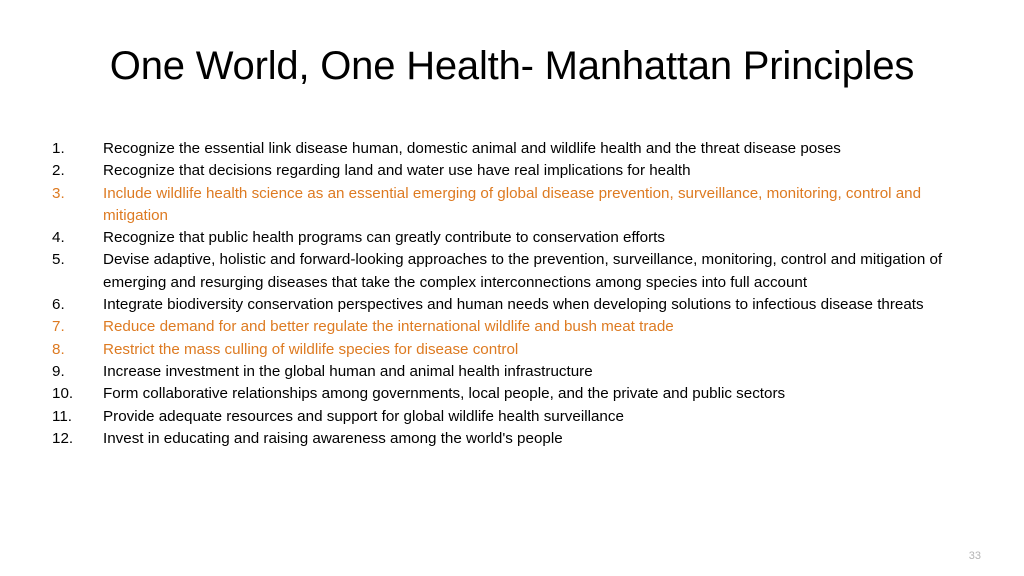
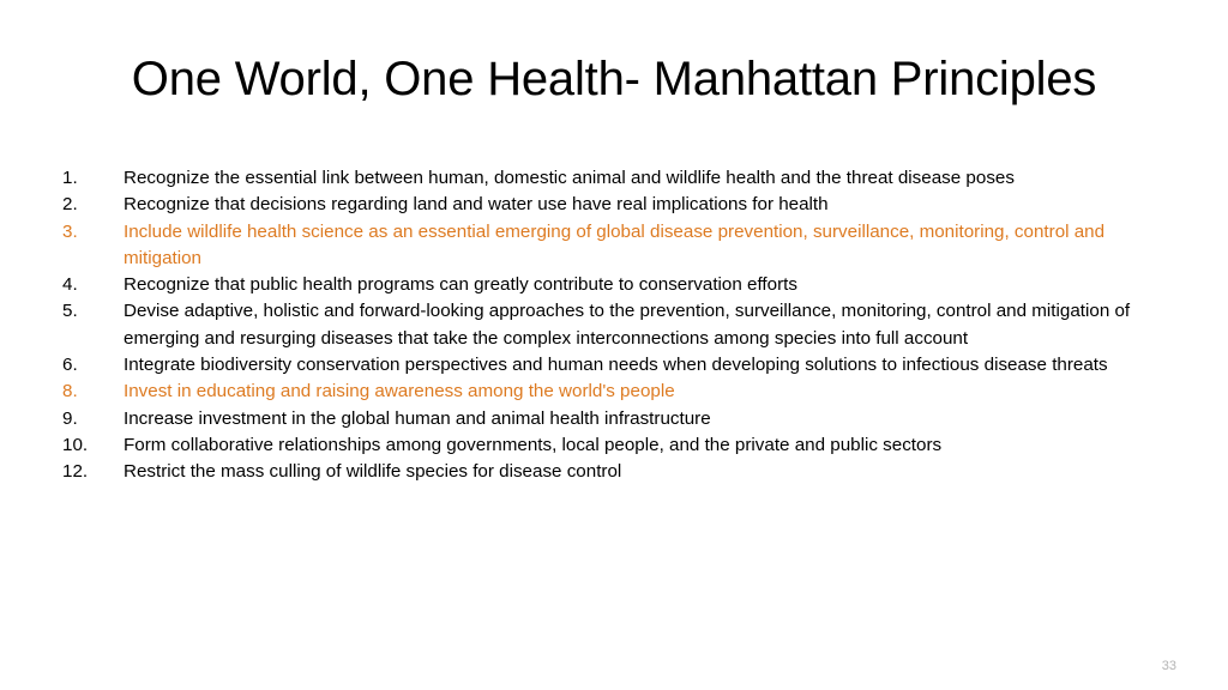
  One World, One Health- Manhattan Principles
  1.
- Recognize the essential link disease human, domestic animal and wildlife health and the threat disease poses
+ Recognize the essential link between human, domestic animal and wildlife health and the threat disease poses
  2.
  Recognize that decisions regarding land and water use have real implications for health
  3.
  Include wildlife health science as an essential emerging of global disease prevention, surveillance, monitoring, control and mitigation
  4.
  Recognize that public health programs can greatly contribute to conservation efforts
  5.
  Devise adaptive, holistic and forward-looking approaches to the prevention, surveillance, monitoring, control and mitigation of emerging and resurging diseases that take the complex interconnections among species into full account
  6.
  Integrate biodiversity conservation perspectives and human needs when developing solutions to infectious disease threats
- 7.
- Reduce demand for and better regulate the international wildlife and bush meat trade
  8.
- Restrict the mass culling of wildlife species for disease control
+ Invest in educating and raising awareness among the world's people
  9.
  Increase investment in the global human and animal health infrastructure
  10.
  Form collaborative relationships among governments, local people, and the private and public sectors
- 11.
- Provide adequate resources and support for global wildlife health surveillance
  12.
- Invest in educating and raising awareness among the world's people
+ Restrict the mass culling of wildlife species for disease control
  33
